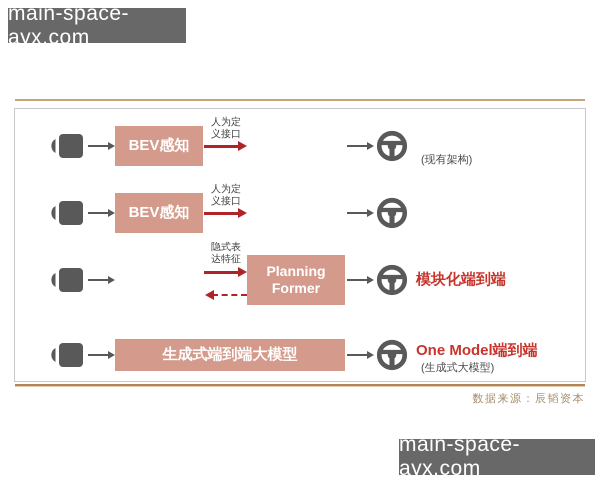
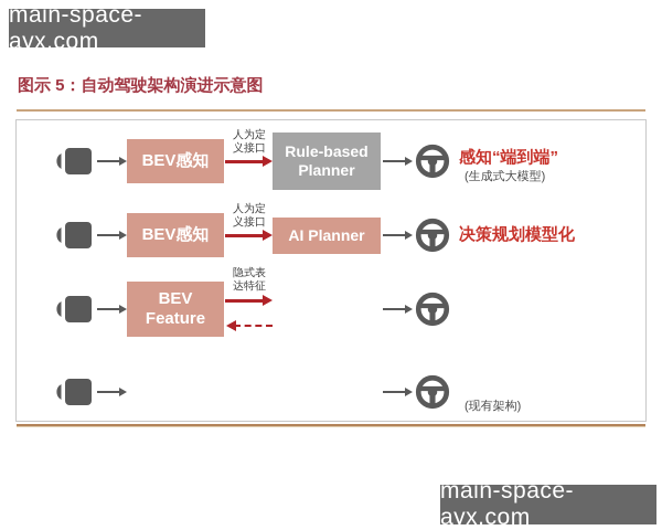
  main-space-ayx.com
+ 图示 5：自动驾驶架构演进示意图
  BEV感知
  人为定
  义接口
+ Rule-based
+ Planner
+ 感知“端到端”
- (现有架构)
+ (生成式大模型)
  BEV感知
  人为定
  义接口
+ AI Planner
+ 决策规划模型化
+ BEV
+ Feature
  隐式表
  达特征
- Planning
- Former
- 模块化端到端
- 生成式端到端大模型
- One Model端到端
- (生成式大模型)
+ (现有架构)
- 数据来源：辰韬资本
  main-space-ayx.com
